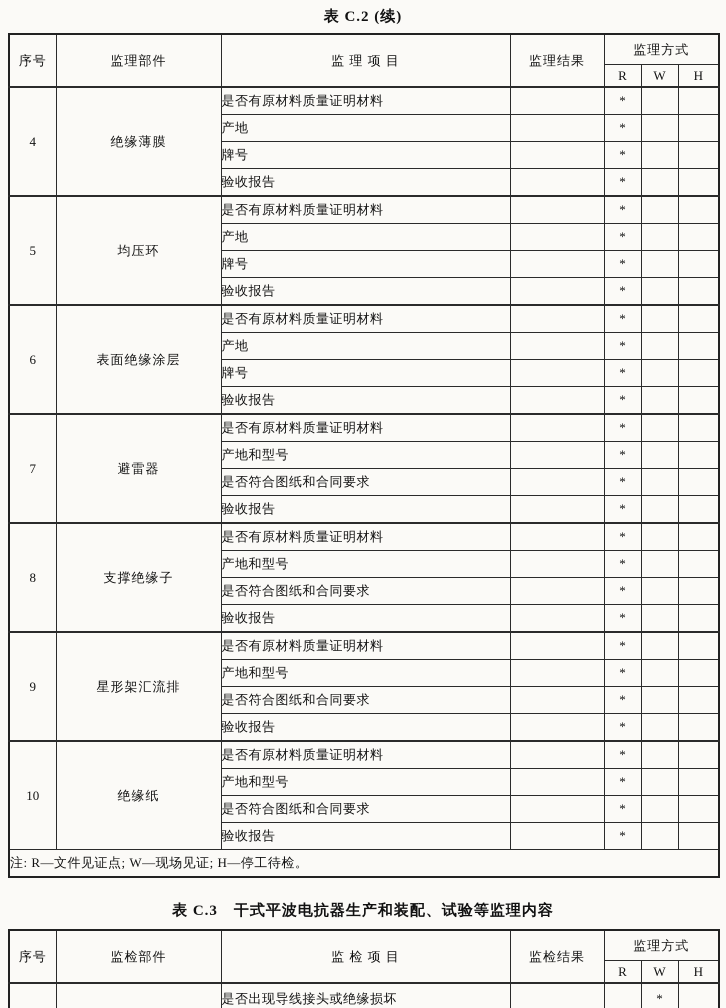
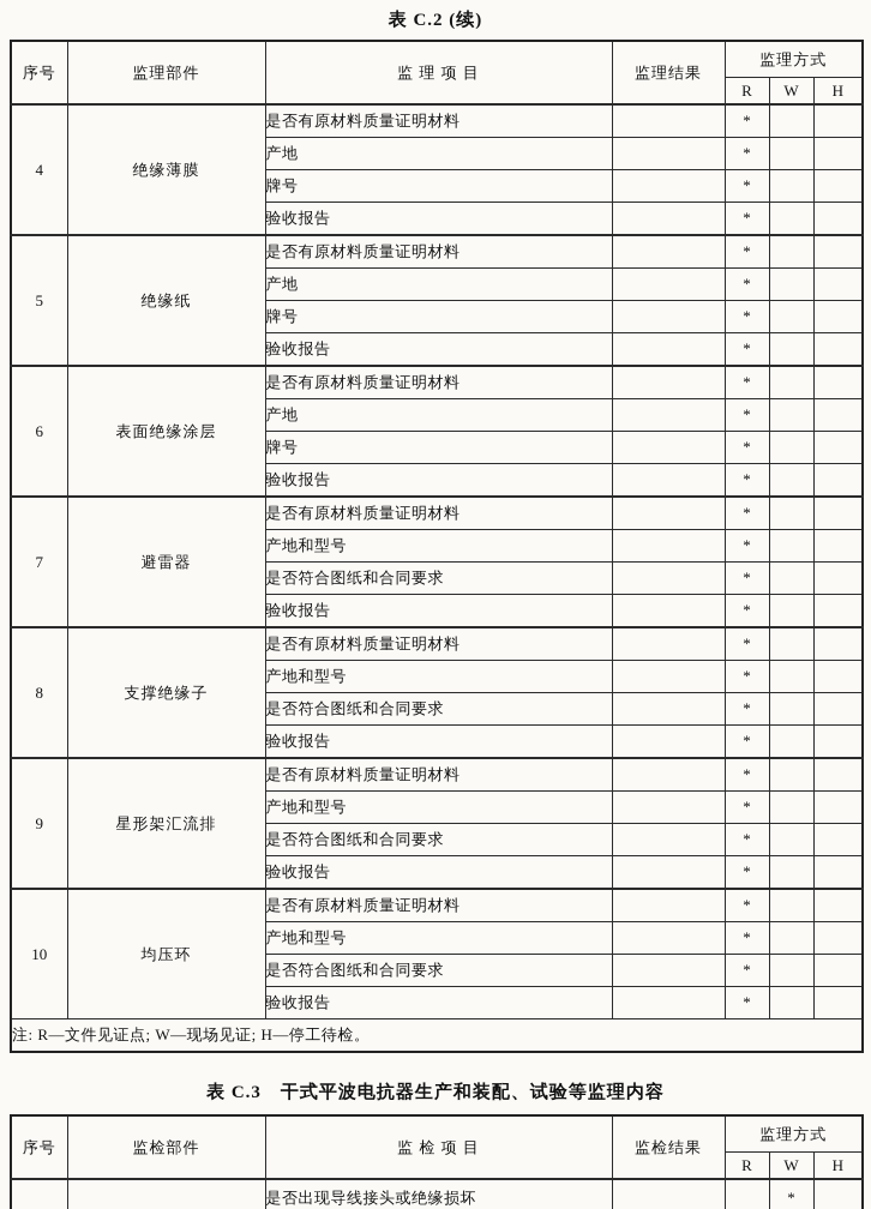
  表 C.2 (续)
  序号	监理部件	监 理 项 目	监理结果	监理方式
  R	W	H
  4	绝缘薄膜	是否有原材料质量证明材料		*
  产地		*
  牌号		*
  验收报告		*
- 5	均压环	是否有原材料质量证明材料		*
+ 5	绝缘纸	是否有原材料质量证明材料		*
  产地		*
  牌号		*
  验收报告		*
  6	表面绝缘涂层	是否有原材料质量证明材料		*
  产地		*
  牌号		*
  验收报告		*
  7	避雷器	是否有原材料质量证明材料		*
  产地和型号		*
  是否符合图纸和合同要求		*
  验收报告		*
  8	支撑绝缘子	是否有原材料质量证明材料		*
  产地和型号		*
  是否符合图纸和合同要求		*
  验收报告		*
  9	星形架汇流排	是否有原材料质量证明材料		*
  产地和型号		*
  是否符合图纸和合同要求		*
  验收报告		*
- 10	绝缘纸	是否有原材料质量证明材料		*
+ 10	均压环	是否有原材料质量证明材料		*
  产地和型号		*
  是否符合图纸和合同要求		*
  验收报告		*
  注: R—文件见证点; W—现场见证; H—停工待检。
  表 C.3 干式平波电抗器生产和装配、试验等监理内容
  序号	监检部件	监 检 项 目	监检结果	监理方式
  R	W	H
  		是否出现导线接头或绝缘损坏			*
